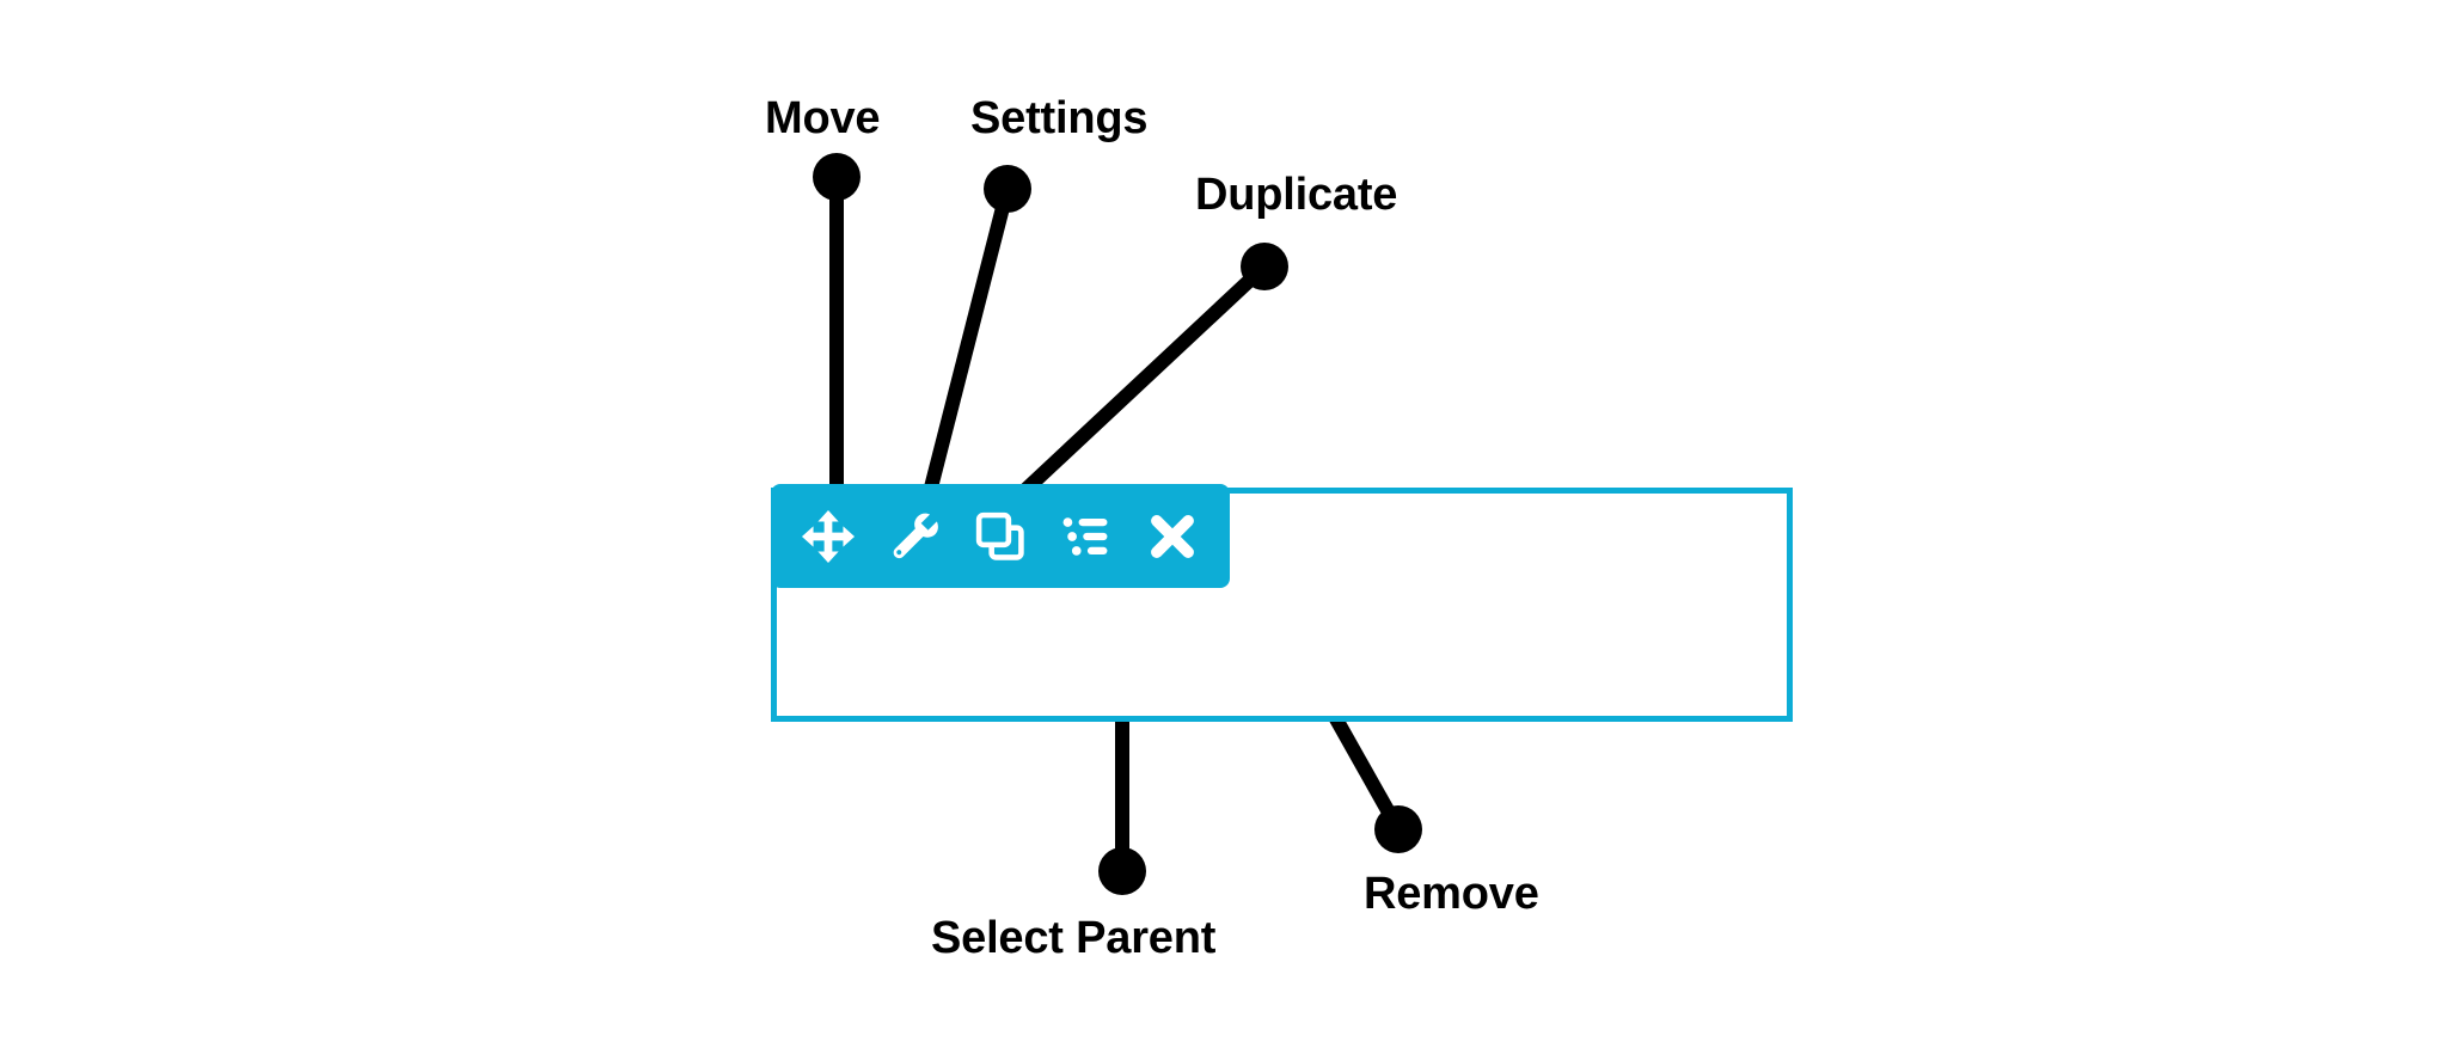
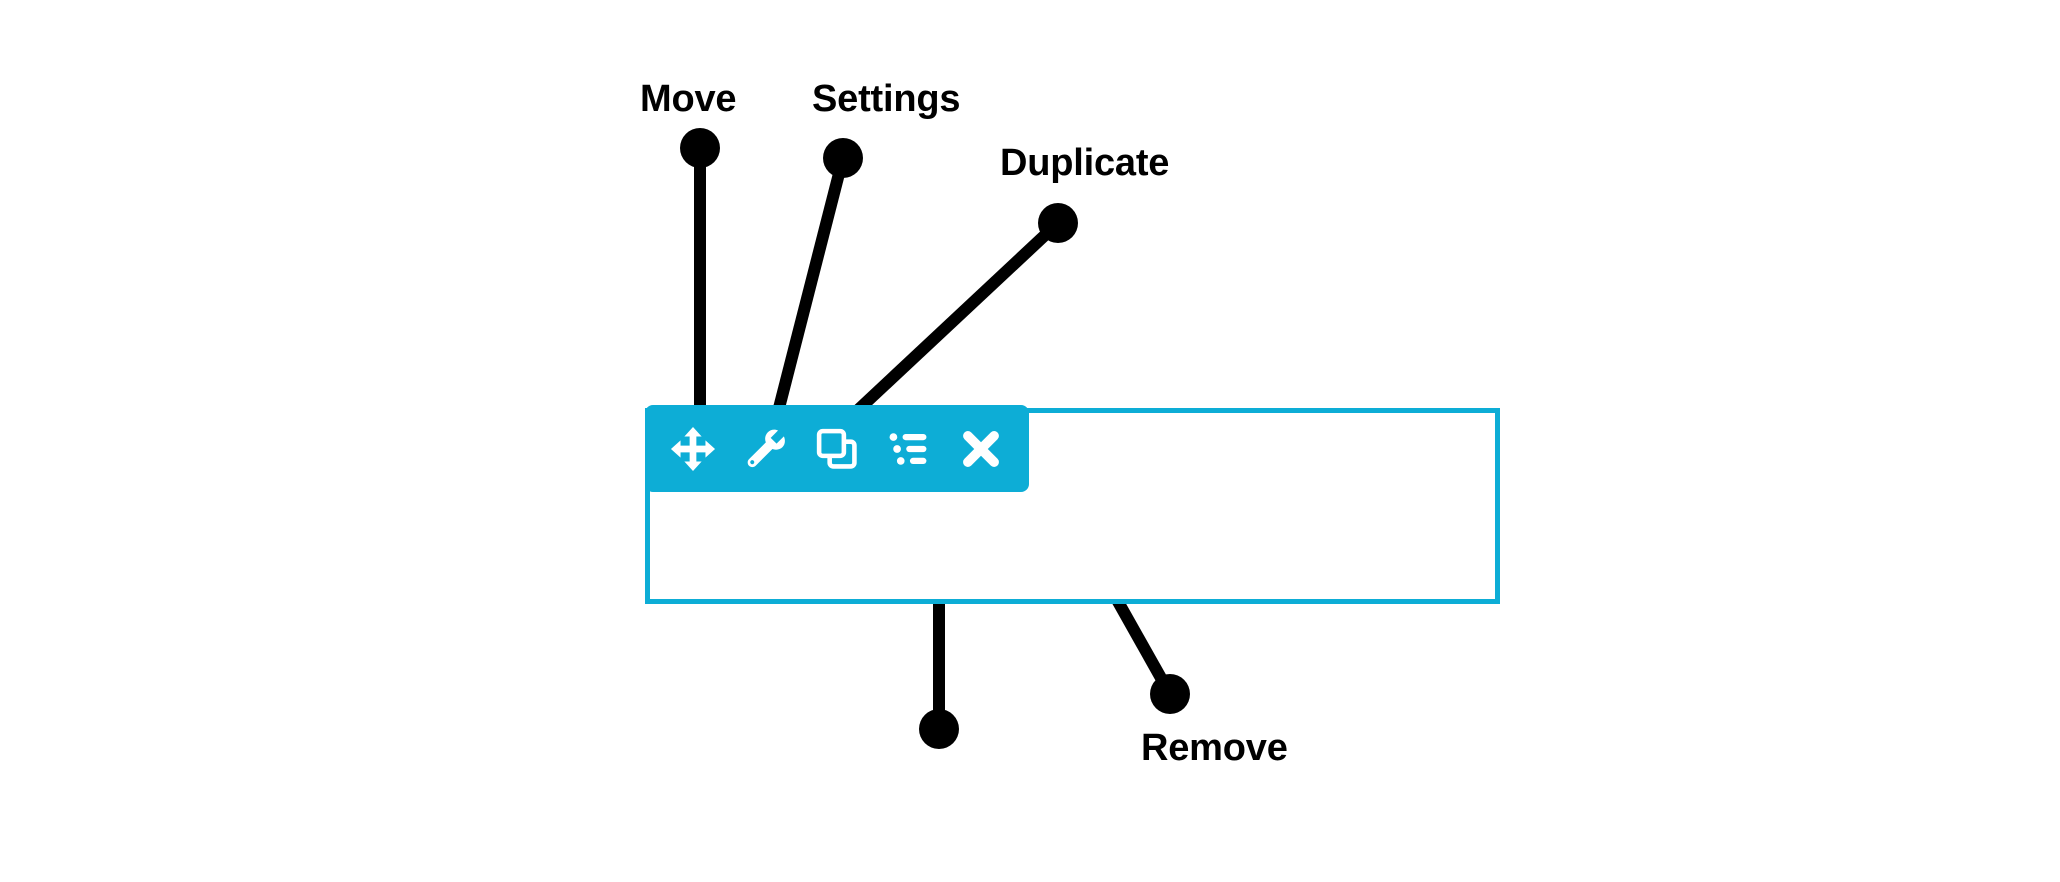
  Move
  Settings
  Duplicate
- Select Parent
  Remove
